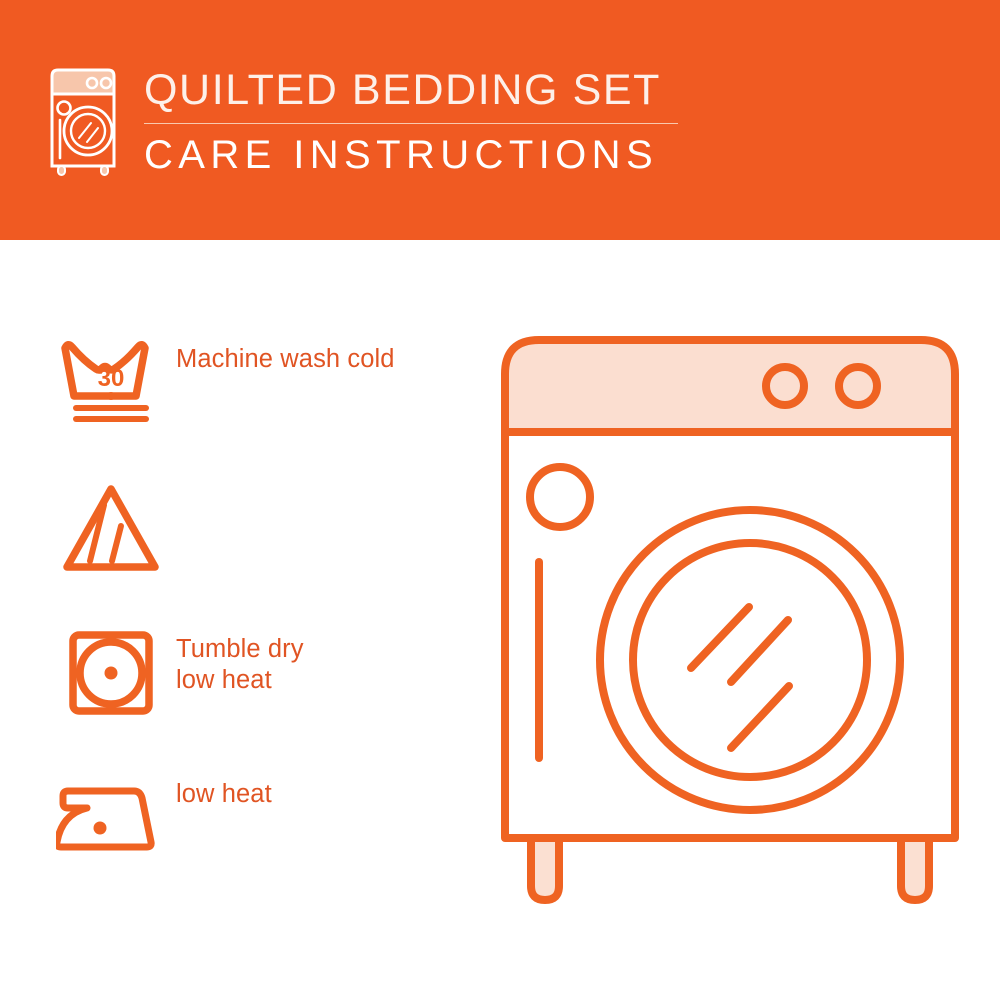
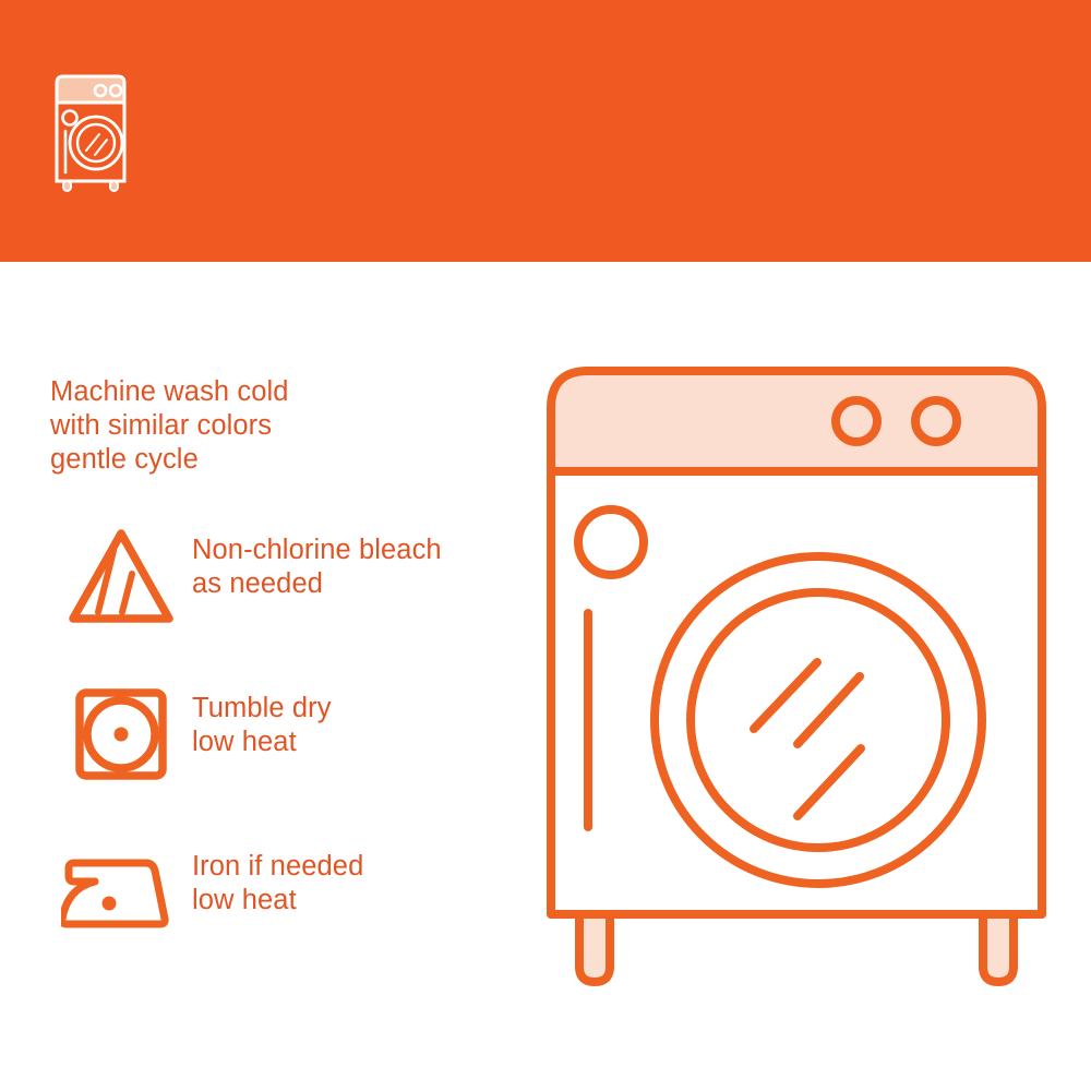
- QUILTED BEDDING SET
- CARE INSTRUCTIONS
- 30
  Machine wash cold
+ with similar colors
+ gentle cycle
+ Non-chlorine bleach
+ as needed
  Tumble dry
  low heat
+ Iron if needed
  low heat
